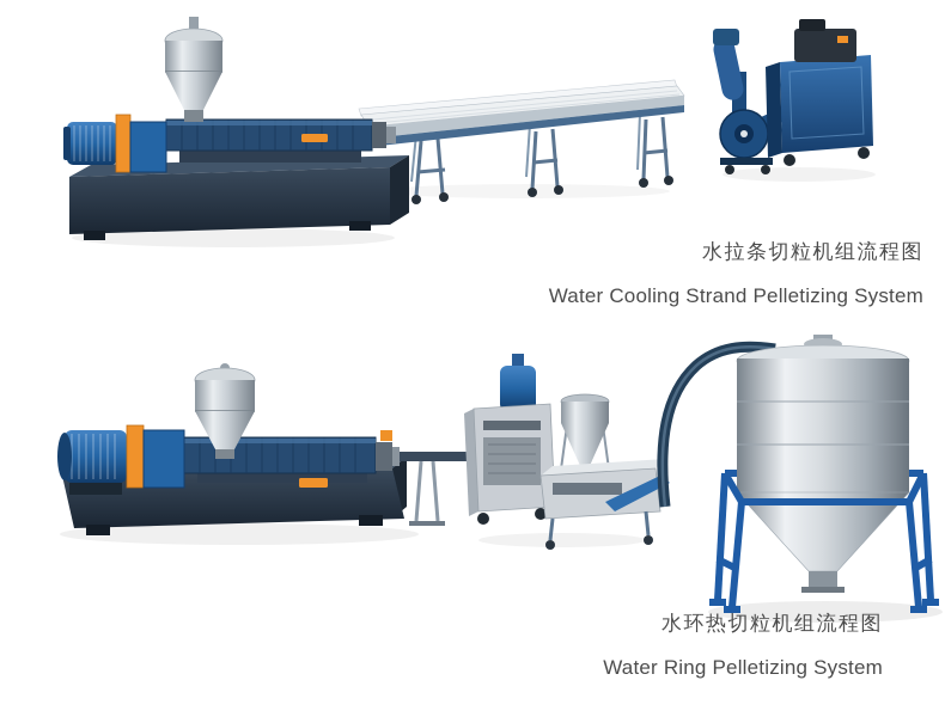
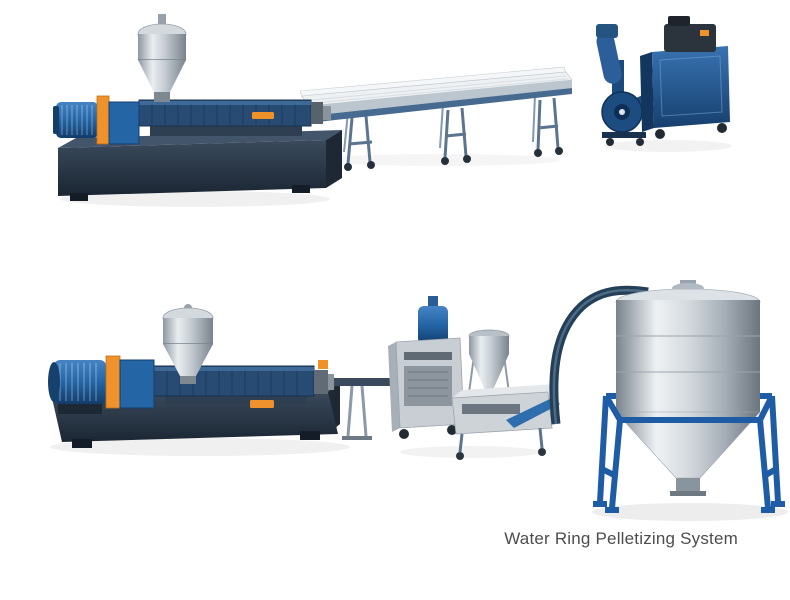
- 水拉条切粒机组流程图
- Water Cooling Strand Pelletizing System
- 水环热切粒机组流程图
  Water Ring Pelletizing System
